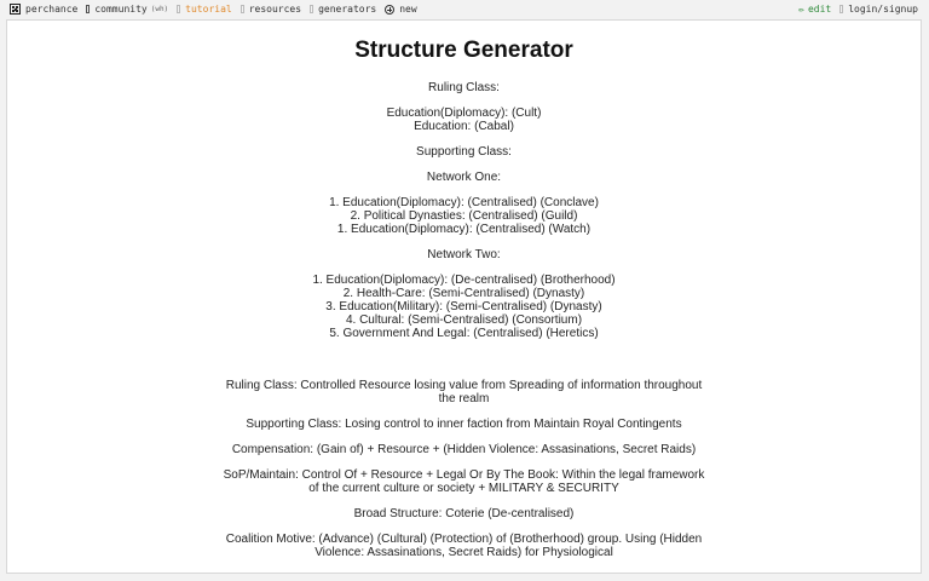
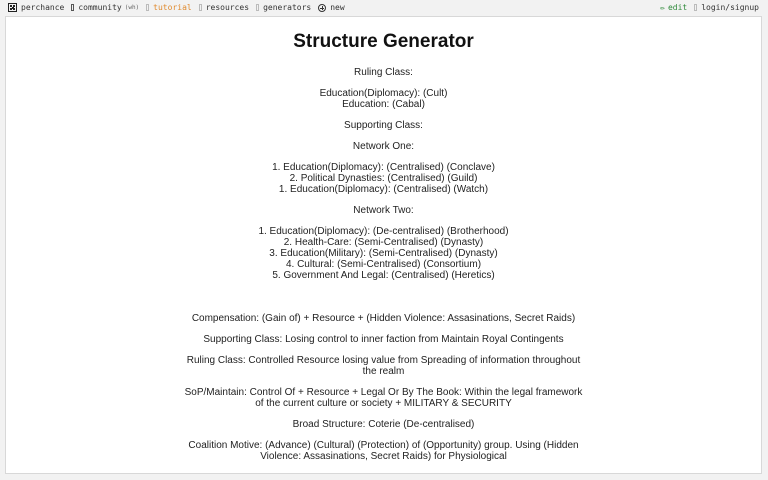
  perchance
  community
  tutorial
  resources
  generators
  new
  ✏
  edit
  login/signup
  Structure Generator
  Ruling Class:
  Education(Diplomacy): (Cult)
  Education: (Cabal)
  Supporting Class:
  Network One:
  1. Education(Diplomacy): (Centralised) (Conclave)
  2. Political Dynasties: (Centralised) (Guild)
  1. Education(Diplomacy): (Centralised) (Watch)
  Network Two:
  1. Education(Diplomacy): (De-centralised) (Brotherhood)
  2. Health-Care: (Semi-Centralised) (Dynasty)
  3. Education(Military): (Semi-Centralised) (Dynasty)
  4. Cultural: (Semi-Centralised) (Consortium)
  5. Government And Legal: (Centralised) (Heretics)
- Ruling Class: Controlled Resource losing value from Spreading of information throughout the realm
+ Compensation: (Gain of) + Resource + (Hidden Violence: Assasinations, Secret Raids)
  Supporting Class: Losing control to inner faction from Maintain Royal Contingents
- Compensation: (Gain of) + Resource + (Hidden Violence: Assasinations, Secret Raids)
+ Ruling Class: Controlled Resource losing value from Spreading of information throughout the realm
  SoP/Maintain: Control Of + Resource + Legal Or By The Book: Within the legal framework of the current culture or society + MILITARY & SECURITY
  Broad Structure: Coterie (De-centralised)
- Coalition Motive: (Advance) (Cultural) (Protection) of (Brotherhood) group. Using (Hidden Violence: Assasinations, Secret Raids) for Physiological
+ Coalition Motive: (Advance) (Cultural) (Protection) of (Opportunity) group. Using (Hidden Violence: Assasinations, Secret Raids) for Physiological
